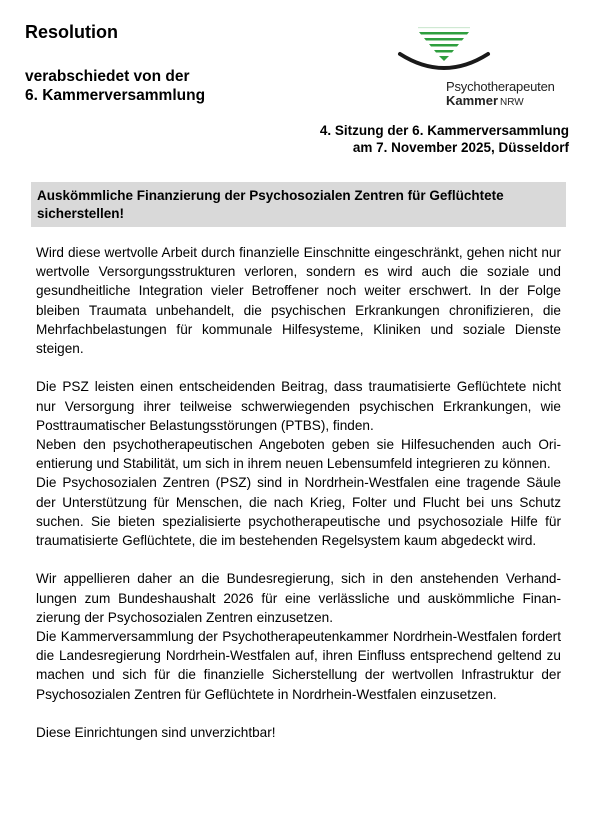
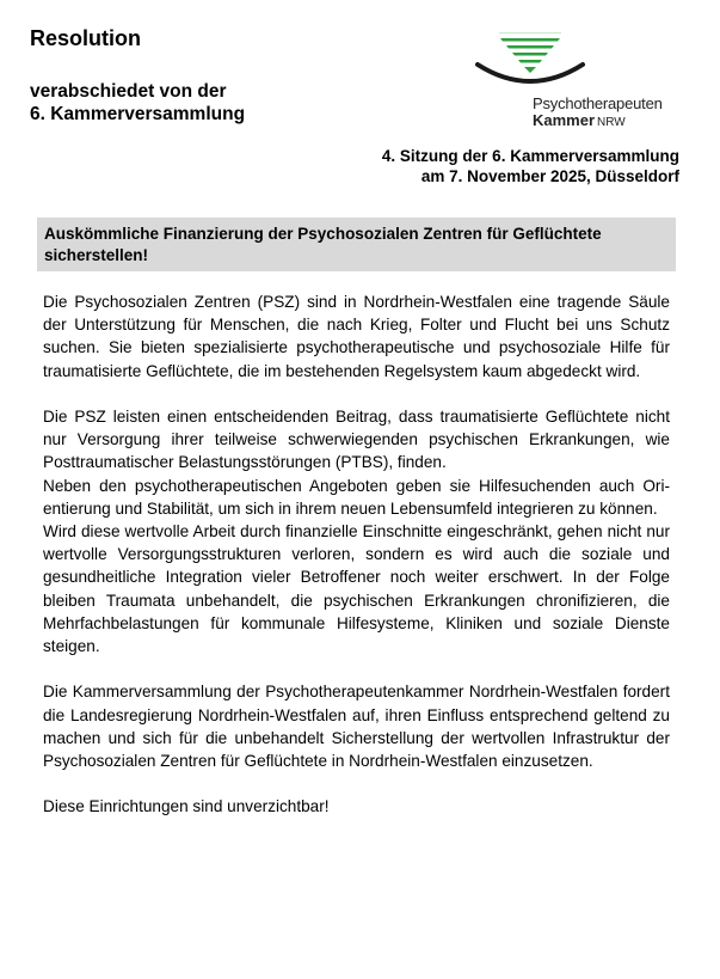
  Resolution
  verabschiedet von der
  6. Kammerversammlung
  Psychotherapeuten
  Kammer NRW
  4. Sitzung der 6. Kammerversammlung
  am 7. November 2025, Düsseldorf
  Auskömmliche Finanzierung der Psychosozialen Zentren für Geflüchtete sicherstellen!
- Wird diese wertvolle Arbeit durch finanzielle Einschnitte eingeschränkt, gehen nicht nur wertvolle Versorgungsstrukturen verloren, sondern es wird auch die soziale und gesundheitliche Integration vieler Betroffener noch weiter erschwert. In der Folge bleiben Traumata unbehandelt, die psychischen Erkrankungen chronifizieren, die Mehrfachbelastungen für kommunale Hilfesysteme, Kliniken und soziale Dienste steigen.
+ Die Psychosozialen Zentren (PSZ) sind in Nordrhein-Westfalen eine tragende Säule der Unterstützung für Menschen, die nach Krieg, Folter und Flucht bei uns Schutz suchen. Sie bieten spezialisierte psychotherapeutische und psychosoziale Hilfe für traumatisierte Geflüchtete, die im bestehenden Regelsystem kaum abge­deckt wird.
  Die PSZ leisten einen entscheidenden Beitrag, dass traumatisierte Geflüchtete nicht nur Versorgung ihrer teilweise schwerwiegenden psychischen Erkrankungen, wie Posttraumatischer Belastungsstörungen (PTBS), finden.
  Neben den psychotherapeutischen Angeboten geben sie Hilfesuchenden auch Ori­entierung und Stabilität, um sich in ihrem neuen Lebensumfeld integrieren zu kön­nen.
- Die Psychosozialen Zentren (PSZ) sind in Nordrhein-Westfalen eine tragende Säule der Unterstützung für Menschen, die nach Krieg, Folter und Flucht bei uns Schutz suchen. Sie bieten spezialisierte psychotherapeutische und psychosoziale Hilfe für traumatisierte Geflüchtete, die im bestehenden Regelsystem kaum abge­deckt wird.
+ Wird diese wertvolle Arbeit durch finanzielle Einschnitte eingeschränkt, gehen nicht nur wertvolle Versorgungsstrukturen verloren, sondern es wird auch die soziale und gesundheitliche Integration vieler Betroffener noch weiter erschwert. In der Folge bleiben Traumata unbehandelt, die psychischen Erkrankungen chronifizieren, die Mehrfachbelastungen für kommunale Hilfesysteme, Kliniken und soziale Dienste steigen.
- Wir appellieren daher an die Bundesregierung, sich in den anstehenden Verhand­lungen zum Bundeshaushalt 2026 für eine verlässliche und auskömmliche Finan­zierung der Psychosozialen Zentren einzusetzen.
- Die Kammerversammlung der Psychotherapeutenkammer Nordrhein-Westfalen fordert die Landesregierung Nordrhein-Westfalen auf, ihren Einfluss entsprechend geltend zu machen und sich für die finanzielle Sicherstellung der wertvollen Infra­struktur der Psychosozialen Zentren für Geflüchtete in Nordrhein-Westfalen einzu­setzen.
+ Die Kammerversammlung der Psychotherapeutenkammer Nordrhein-Westfalen fordert die Landesregierung Nordrhein-Westfalen auf, ihren Einfluss entsprechend geltend zu machen und sich für die unbehandelt Sicherstellung der wertvollen Infra­struktur der Psychosozialen Zentren für Geflüchtete in Nordrhein-Westfalen einzu­setzen.
  Diese Einrichtungen sind unverzichtbar!
